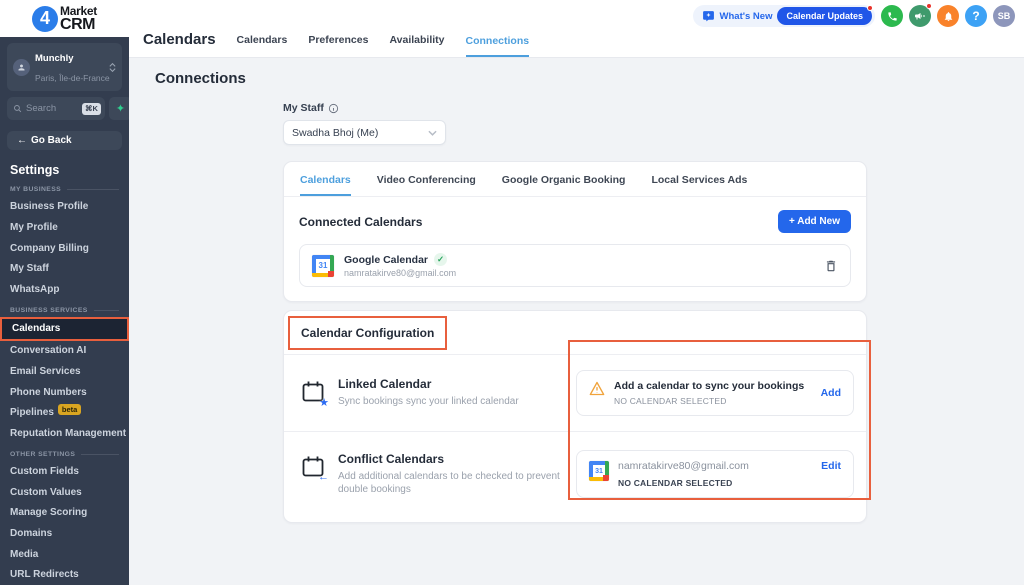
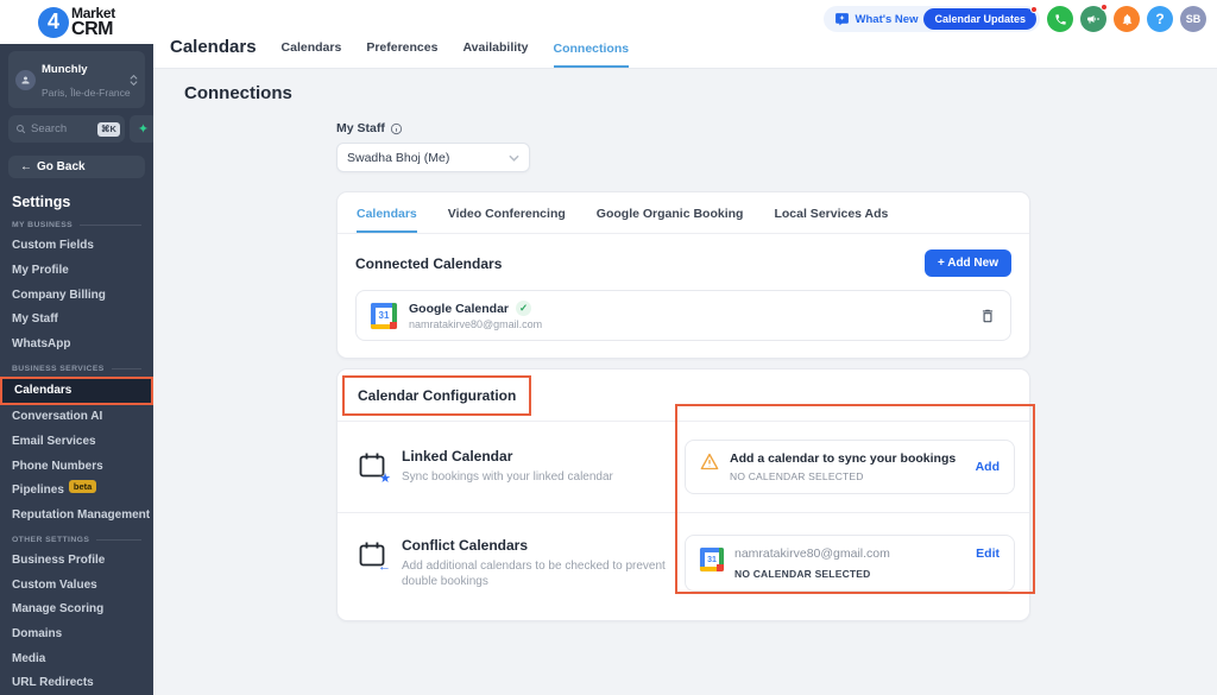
  4
  Market
  CRM
  Munchly Paris, Île-de-France
  Search
  ⌘K
  ✦
  ←
  Go Back
  Settings
- Business Profile
+ Custom Fields
  My Profile
  Company Billing
  My Staff
  WhatsApp
  Calendars
  Conversation AI
  Email Services
  Phone Numbers
  Pipelines
  beta
  Reputation Management
- Custom Fields
+ Business Profile
  Custom Values
  Manage Scoring
  Domains
  Media
  URL Redirects
  What's New
  Calendar Updates
  ?
  SB
  Calendars
  Calendars
  Preferences
  Availability
  Connections
  Connections
  My Staff
  Swadha Bhoj (Me)
  Calendars
  Video Conferencing
  Google Organic Booking
  Local Services Ads
  Connected Calendars
  + Add New
  31
  Google Calendar
  ✓
  namratakirve80@gmail.com
  Calendar Configuration
  ★
  Linked Calendar
- Sync bookings sync your linked calendar
+ Sync bookings with your linked calendar
  Add a calendar to sync your bookings
  NO CALENDAR SELECTED
  Add
  ←
  Conflict Calendars
  Add additional calendars to be checked to prevent double bookings
  namratakirve80@gmail.com
  NO CALENDAR SELECTED
  Edit
